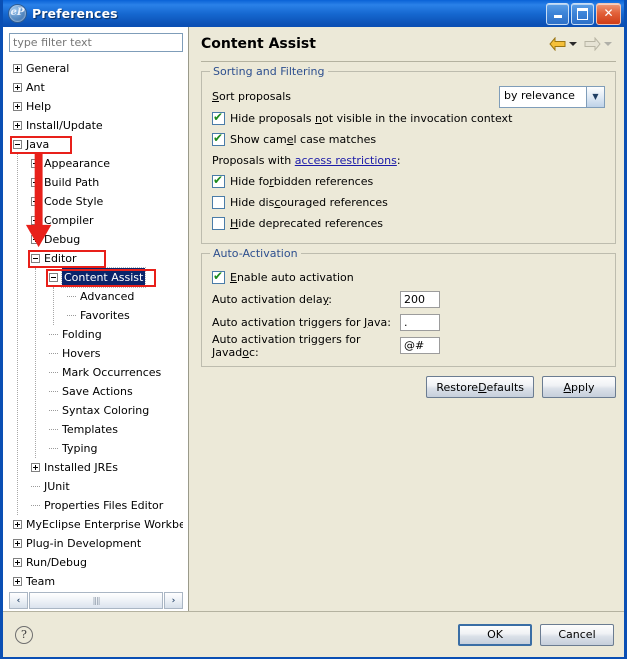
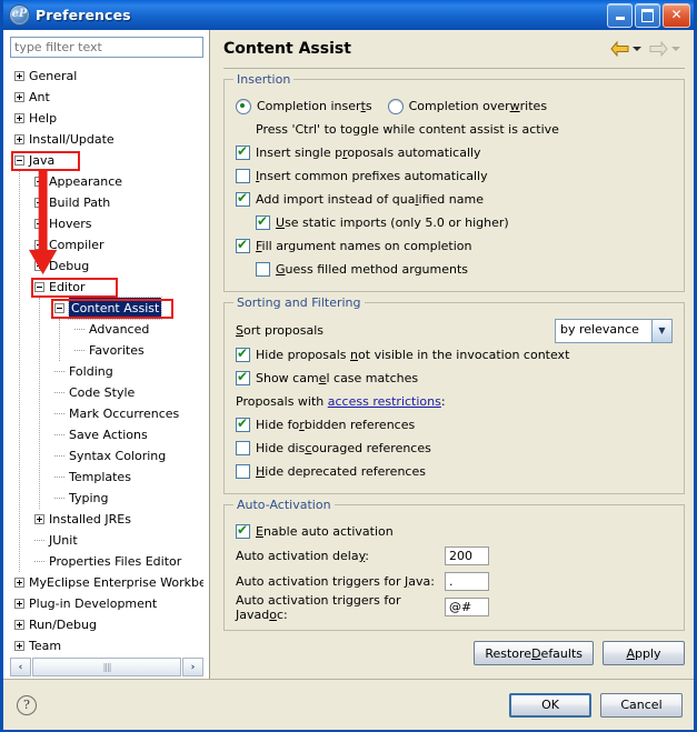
  eP
  Preferences
  ✕
  type filter text
  General
  Ant
  Help
  Install/Update
  Java
  Appearance
  Build Path
- Code Style
+ Hovers
  Compiler
  Debug
  Editor
  Content Assist
  Advanced
  Favorites
  Folding
- Hovers
+ Code Style
  Mark Occurrences
  Save Actions
  Syntax Coloring
  Templates
  Typing
  Installed JREs
  JUnit
  Properties Files Editor
  MyEclipse Enterprise Workbe
  Plug-in Development
  Run/Debug
  Team
  ‹
  ||||
  ›
  Content Assist
+ Insertion
+ Completion inserts
+ Completion overwrites
+ Press 'Ctrl' to toggle while content assist is active
+ Insert single proposals automatically
+ Insert common prefixes automatically
+ Add import instead of qualified name
+ Use static imports (only 5.0 or higher)
+ Fill argument names on completion
+ Guess filled method arguments
  Sorting and Filtering
  Sort proposals
  by relevance
  ▼
  Hide proposals not visible in the invocation context
  Show camel case matches
  Proposals with access restrictions:
  Hide forbidden references
  Hide discouraged references
  Hide deprecated references
  Auto-Activation
  Enable auto activation
  Auto activation delay:
  200
  Auto activation triggers for Java:
  .
  Auto activation triggers for Javadoc:
  @#
  Restore
  D
  efaults
  A
  pply
  ?
  OK
  Cancel
